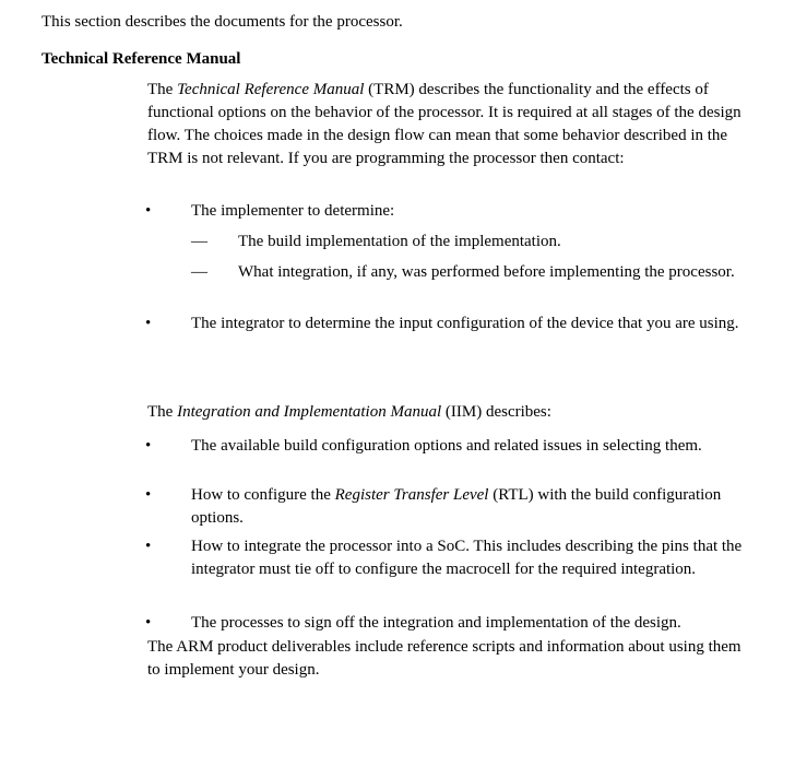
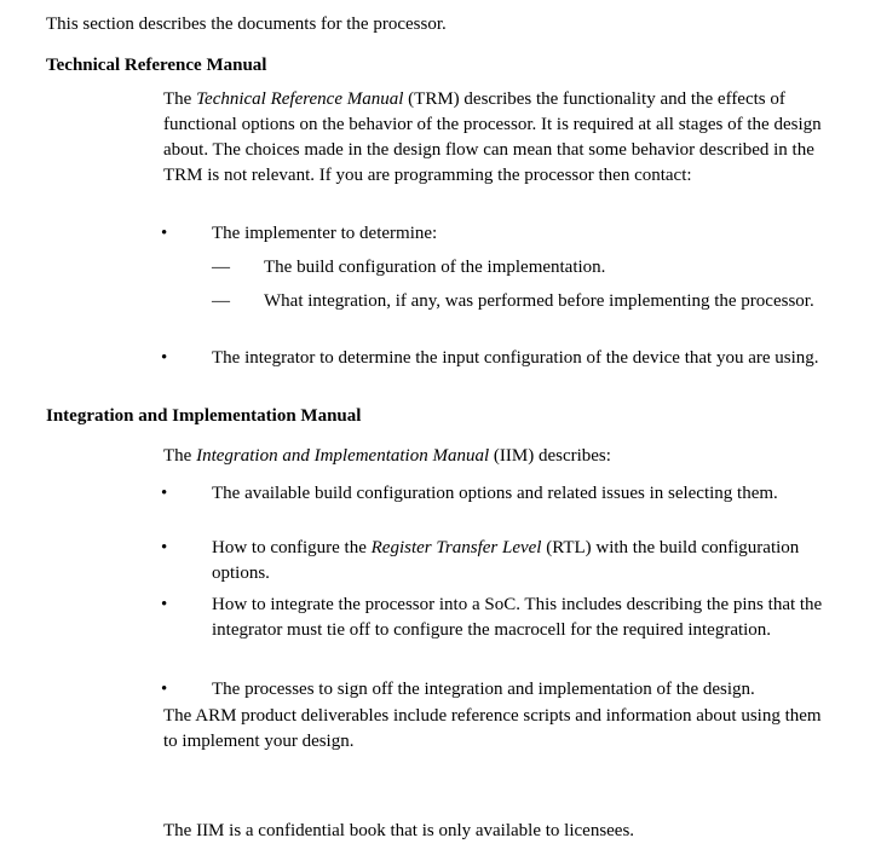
  This section describes the documents for the processor.
  Technical Reference Manual
- The Technical Reference Manual (TRM) describes the functionality and the effects of functional options on the behavior of the processor. It is required at all stages of the design flow. The choices made in the design flow can mean that some behavior described in the TRM is not relevant. If you are programming the processor then contact:
+ The Technical Reference Manual (TRM) describes the functionality and the effects of functional options on the behavior of the processor. It is required at all stages of the design about. The choices made in the design flow can mean that some behavior described in the TRM is not relevant. If you are programming the processor then contact:
  •
  The implementer to determine:
  —
- The build implementation of the implementation.
+ The build configuration of the implementation.
  —
  What integration, if any, was performed before implementing the processor.
  •
  The integrator to determine the input configuration of the device that you are using.
+ Integration and Implementation Manual
  The Integration and Implementation Manual (IIM) describes:
  •
  The available build configuration options and related issues in selecting them.
  •
  How to configure the Register Transfer Level (RTL) with the build configuration options.
  •
  How to integrate the processor into a SoC. This includes describing the pins that the integrator must tie off to configure the macrocell for the required integration.
  •
  The processes to sign off the integration and implementation of the design.
  The ARM product deliverables include reference scripts and information about using them to implement your design.
+ The IIM is a confidential book that is only available to licensees.
